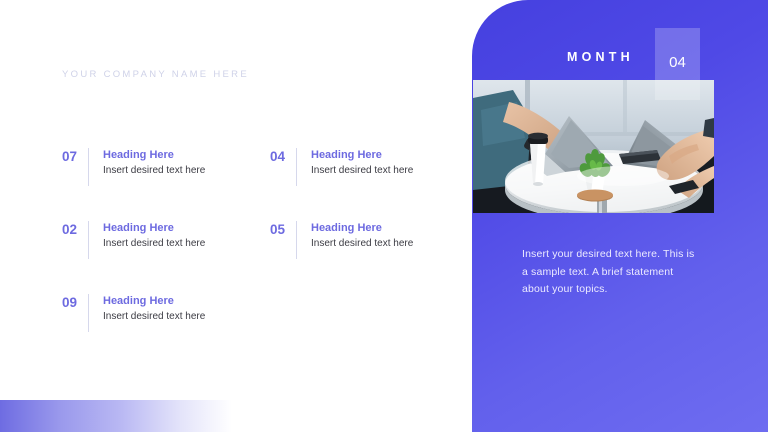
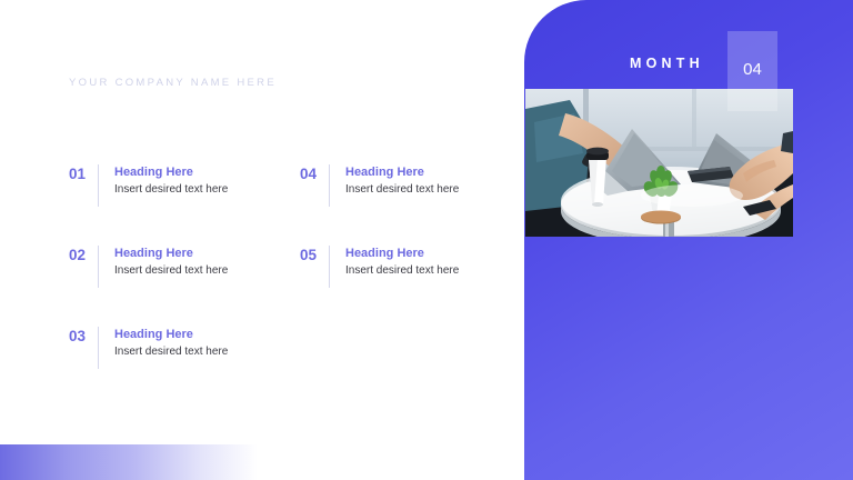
  YOUR COMPANY NAME HERE
- 07
+ 01
  Heading Here
  Insert desired text here
  04
  Heading Here
  Insert desired text here
  02
  Heading Here
  Insert desired text here
  05
  Heading Here
  Insert desired text here
- 09
+ 03
  Heading Here
  Insert desired text here
  MONTH
  04
- Insert your desired text here. This is a sample text. A brief statement about your topics.
